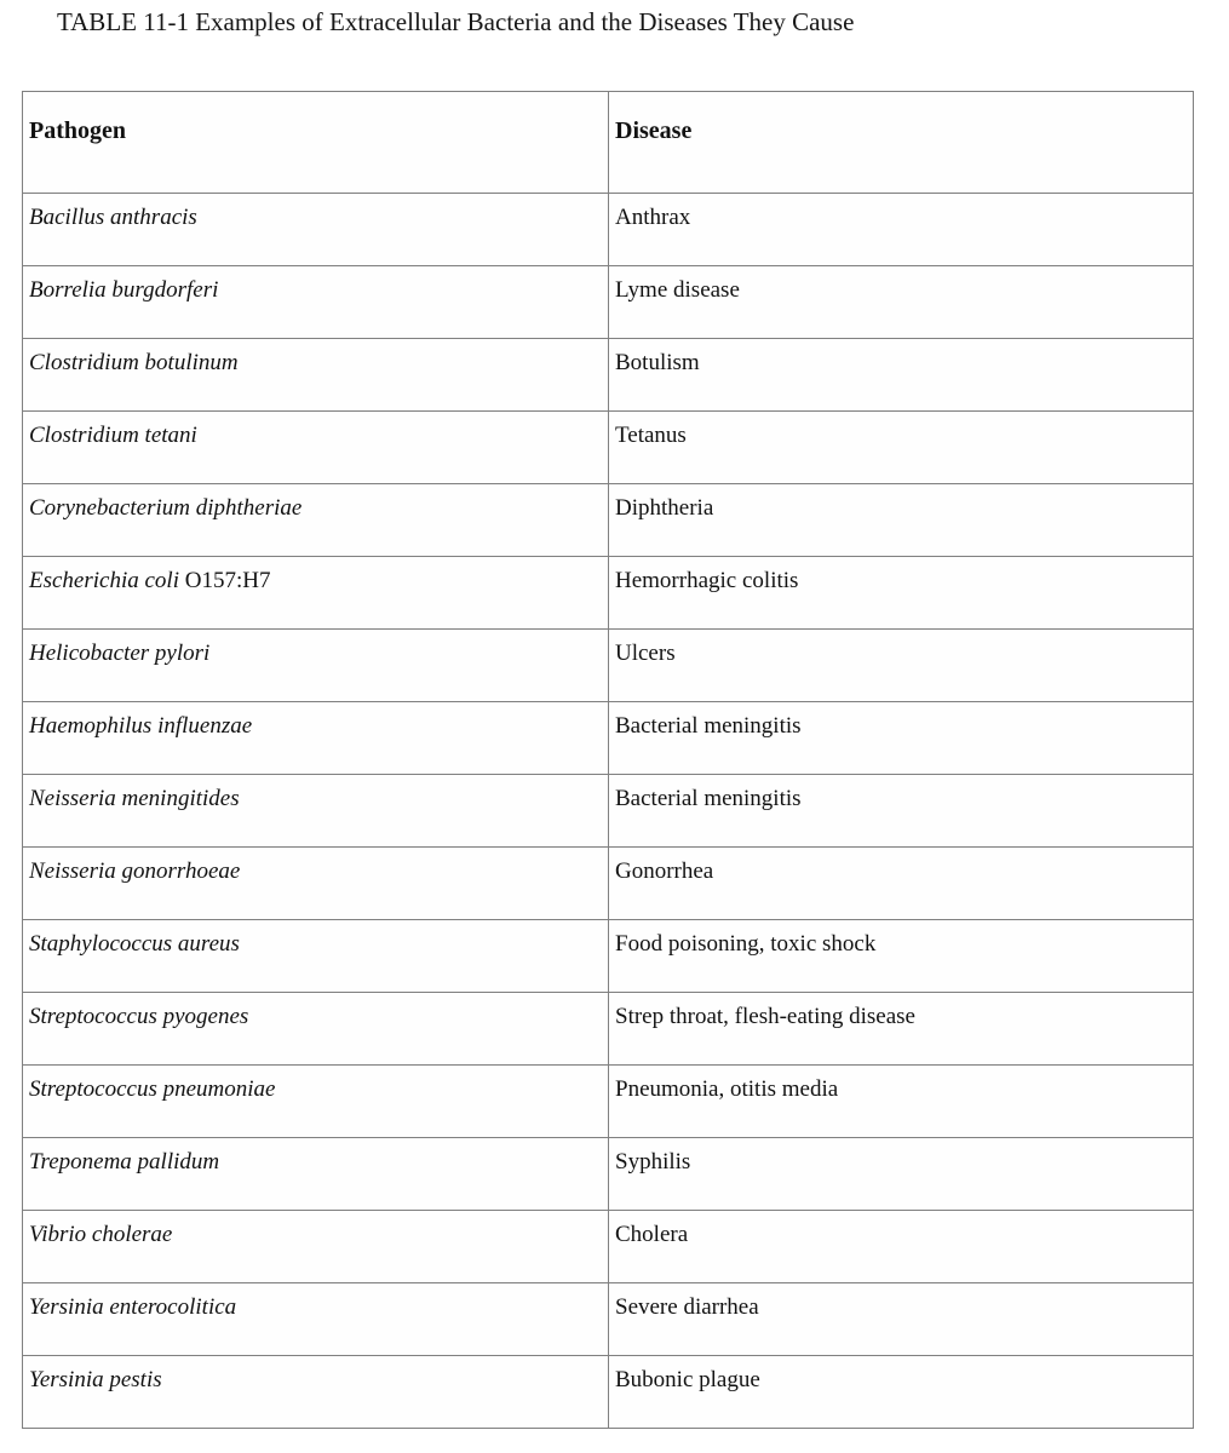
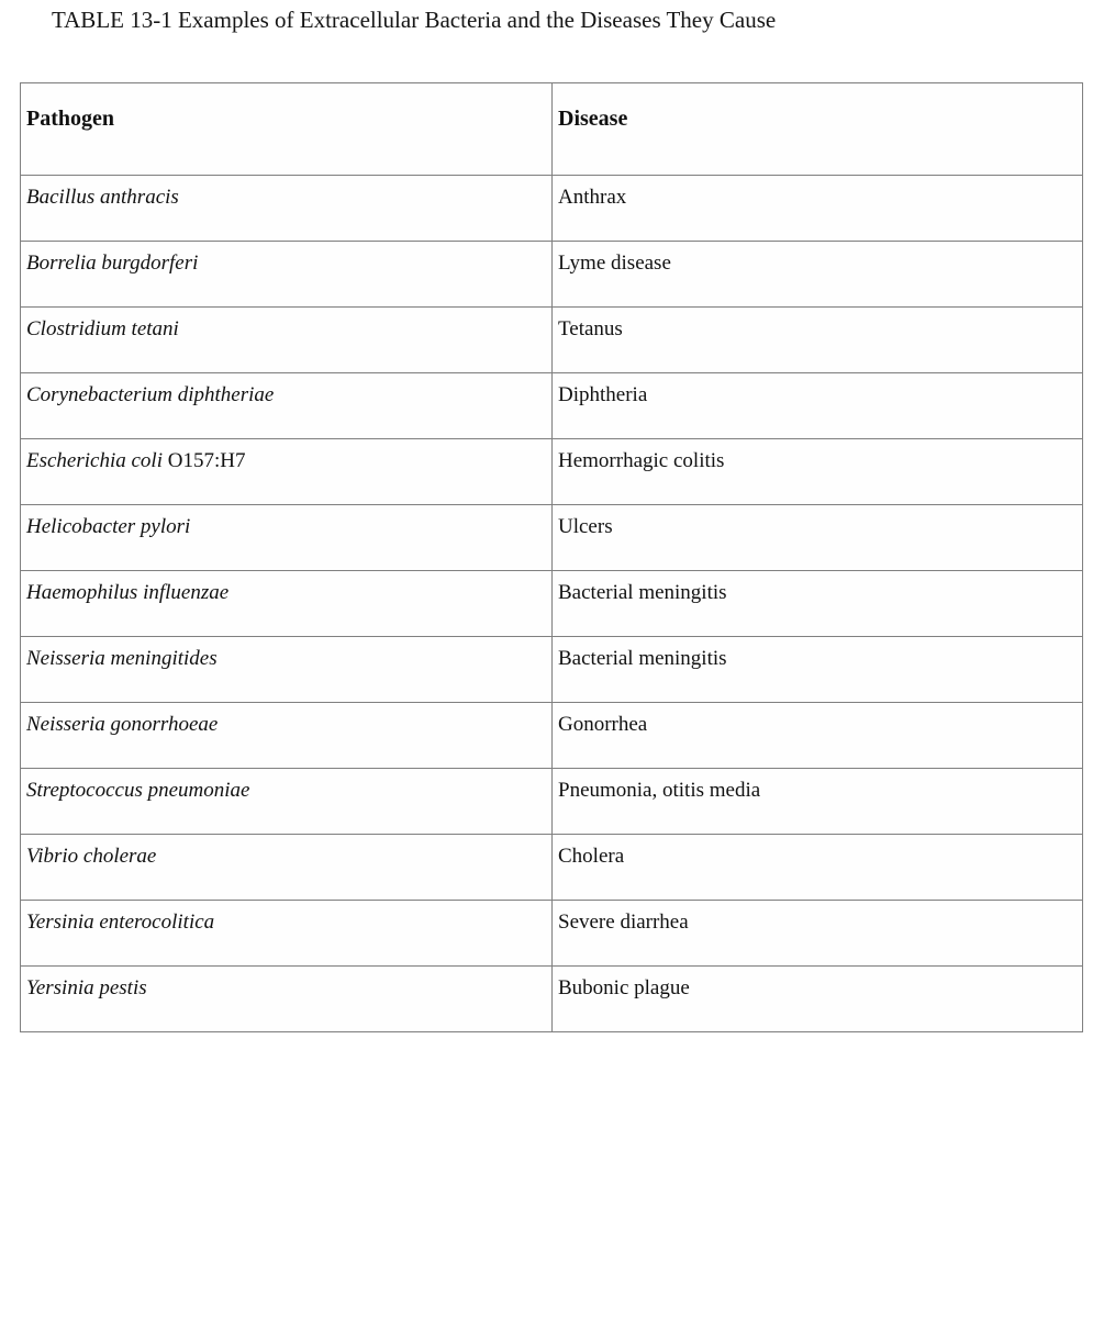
- TABLE 11-1 Examples of Extracellular Bacteria and the Diseases They Cause
+ TABLE 13-1 Examples of Extracellular Bacteria and the Diseases They Cause
  Pathogen	Disease
  Bacillus anthracis	Anthrax
  Borrelia burgdorferi	Lyme disease
- Clostridium botulinum	Botulism
  Clostridium tetani	Tetanus
  Corynebacterium diphtheriae	Diphtheria
  Escherichia coli O157:H7	Hemorrhagic colitis
  Helicobacter pylori	Ulcers
  Haemophilus influenzae	Bacterial meningitis
  Neisseria meningitides	Bacterial meningitis
  Neisseria gonorrhoeae	Gonorrhea
- Staphylococcus aureus	Food poisoning, toxic shock
- Streptococcus pyogenes	Strep throat, flesh-eating disease
  Streptococcus pneumoniae	Pneumonia, otitis media
- Treponema pallidum	Syphilis
  Vibrio cholerae	Cholera
  Yersinia enterocolitica	Severe diarrhea
  Yersinia pestis	Bubonic plague
